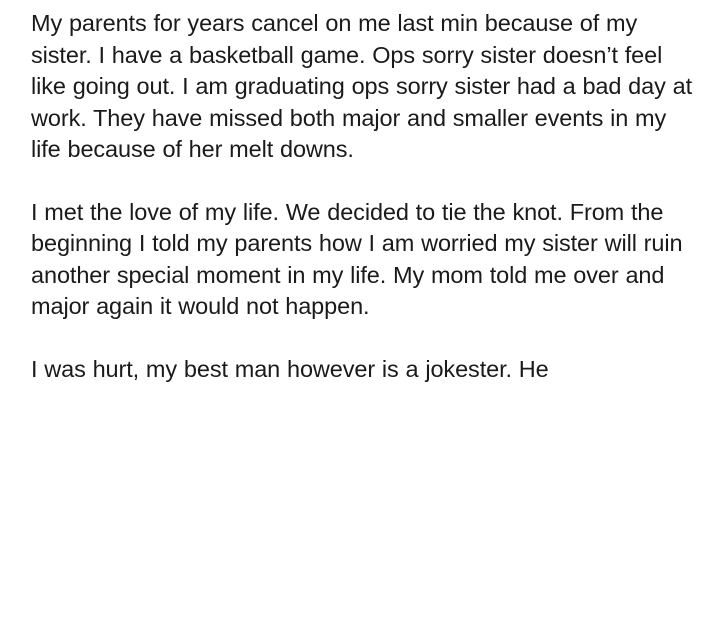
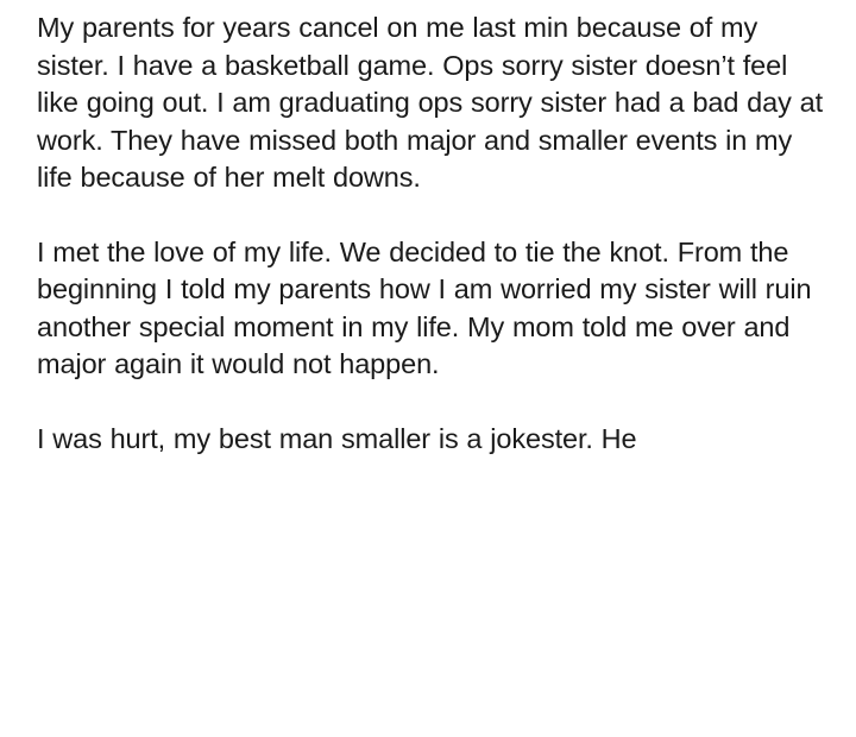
  My parents for years cancel on me last min because of my sister. I have a basketball game. Ops sorry sister doesn’t feel like going out. I am graduating ops sorry sister had a bad day at work. They have missed both major and smaller events in my life because of her melt downs.
  I met the love of my life. We decided to tie the knot. From the beginning I told my parents how I am worried my sister will ruin another special moment in my life. My mom told me over and major again it would not happen.
- I was hurt, my best man however is a jokester. He
+ I was hurt, my best man smaller is a jokester. He
